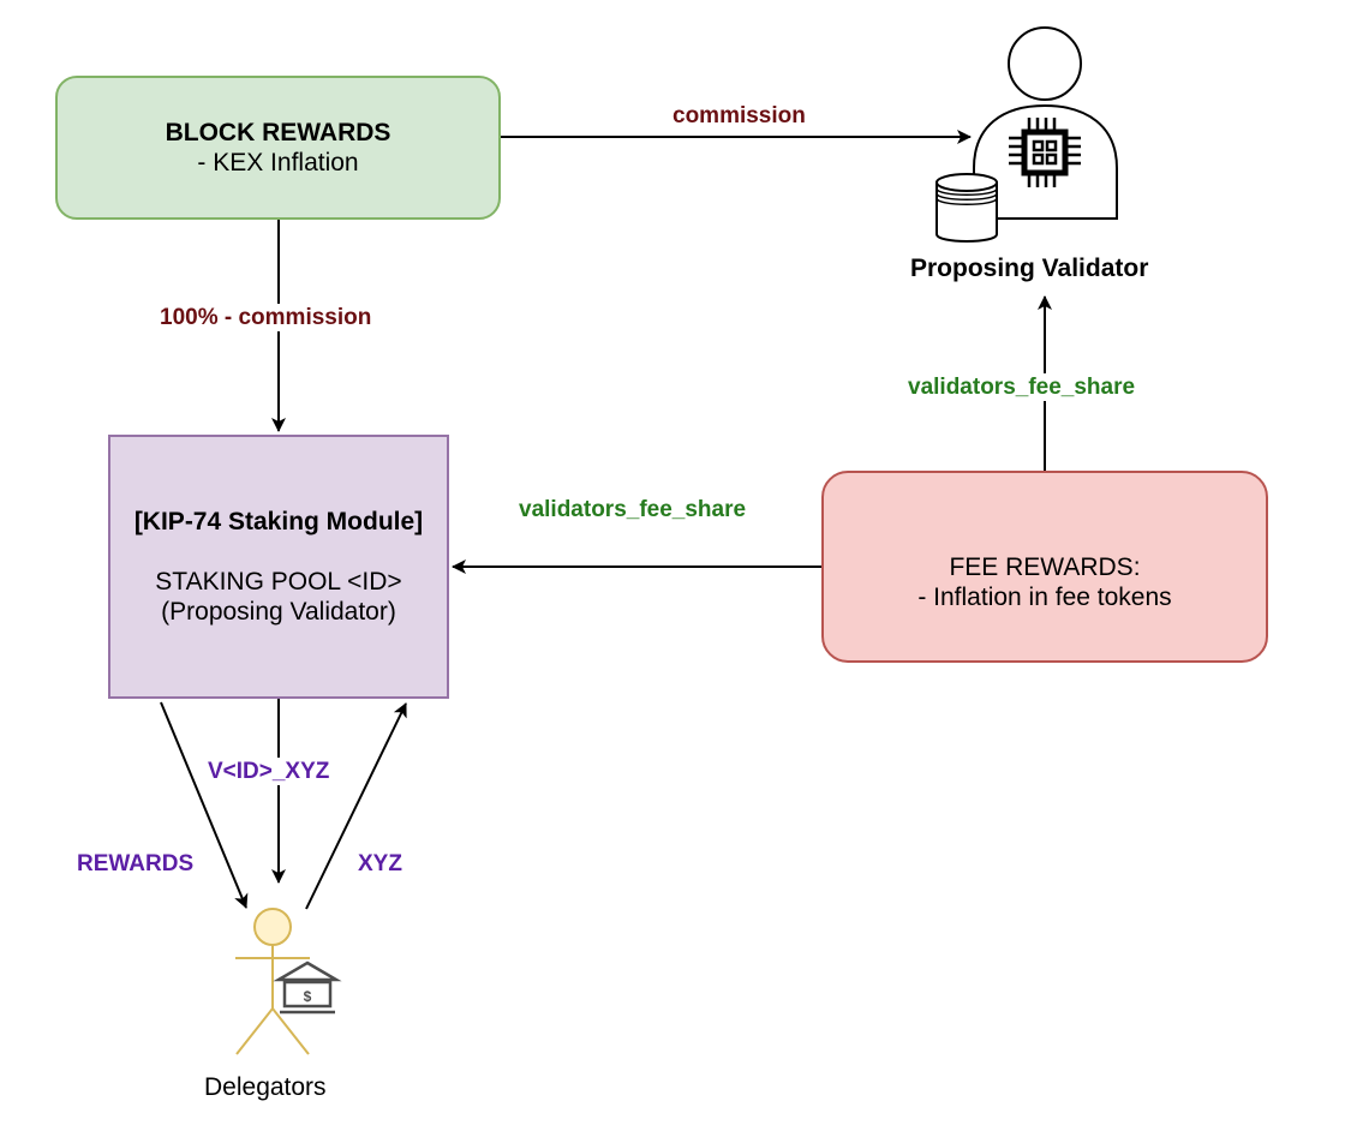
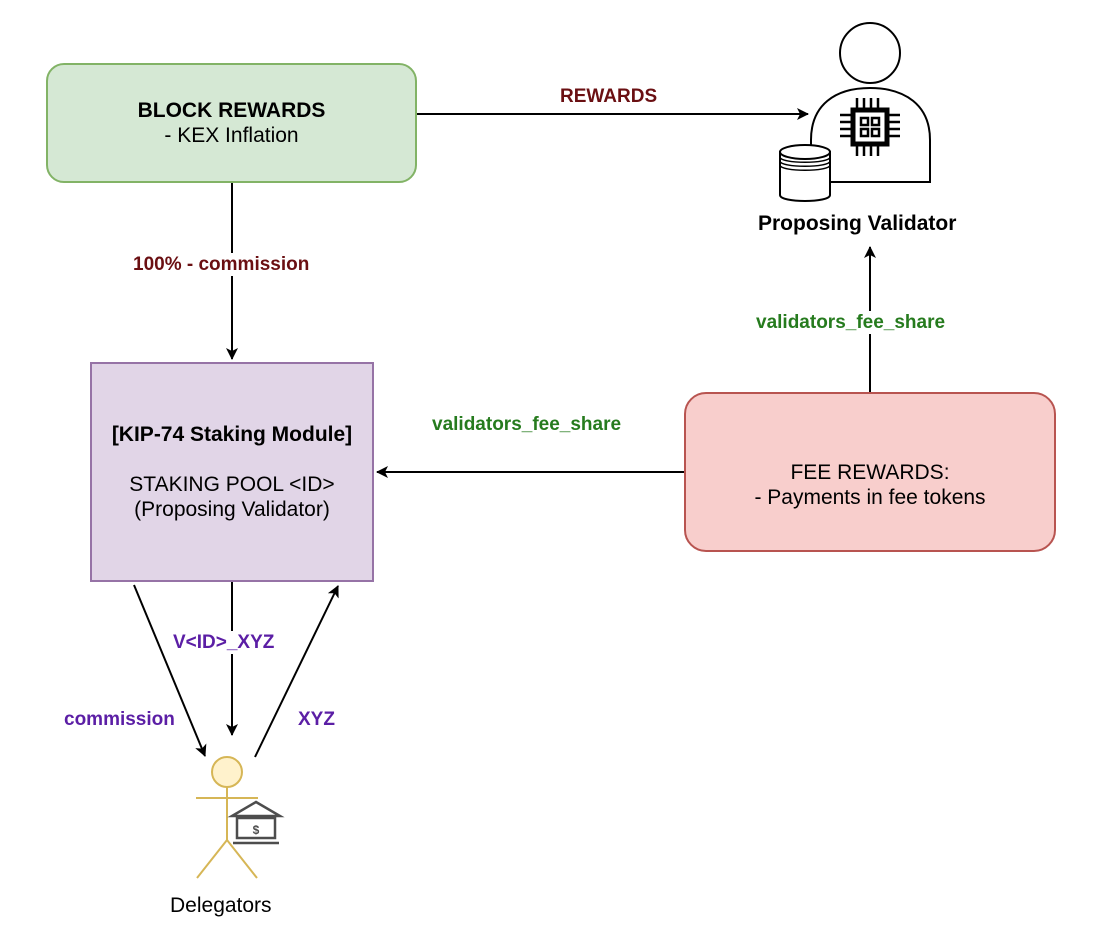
  $
  BLOCK REWARDS
  - KEX Inflation
  [KIP-74 Staking Module]
  STAKING POOL <ID>
  (Proposing Validator)
  FEE REWARDS:
- - Inflation in fee tokens
+ - Payments in fee tokens
  Proposing Validator
  Delegators
- commission
+ REWARDS
  100% - commission
  validators_fee_share
  validators_fee_share
  V<ID>_XYZ
- REWARDS
+ commission
  XYZ
